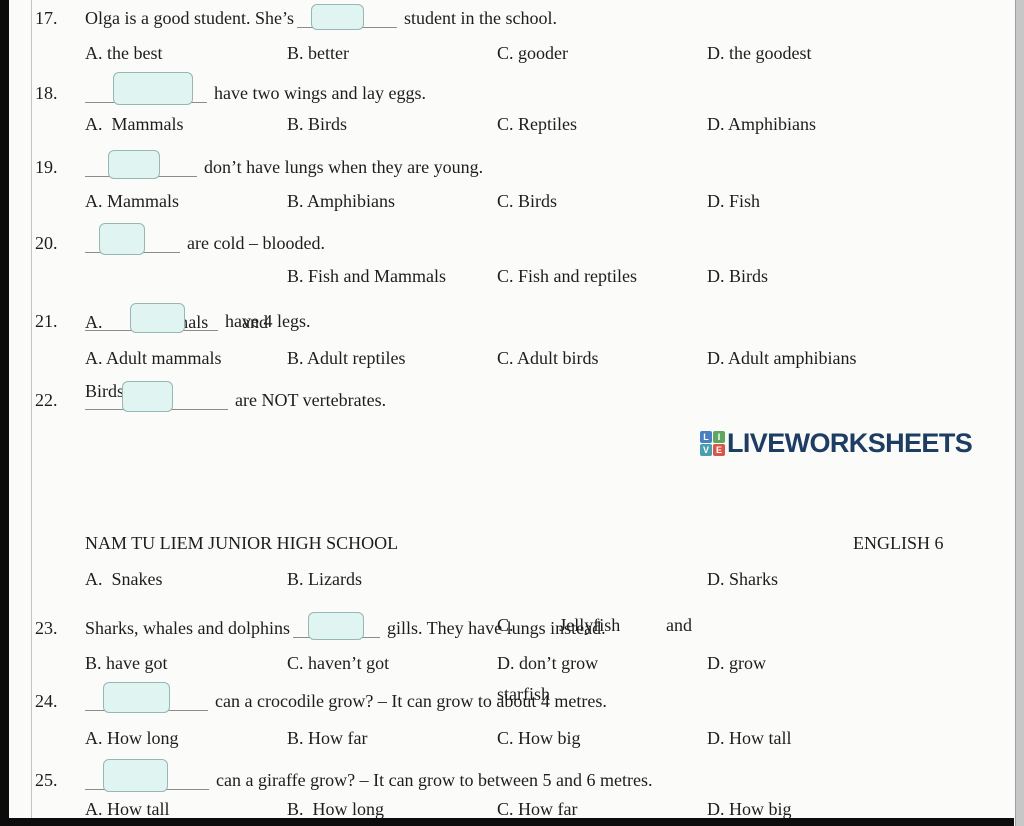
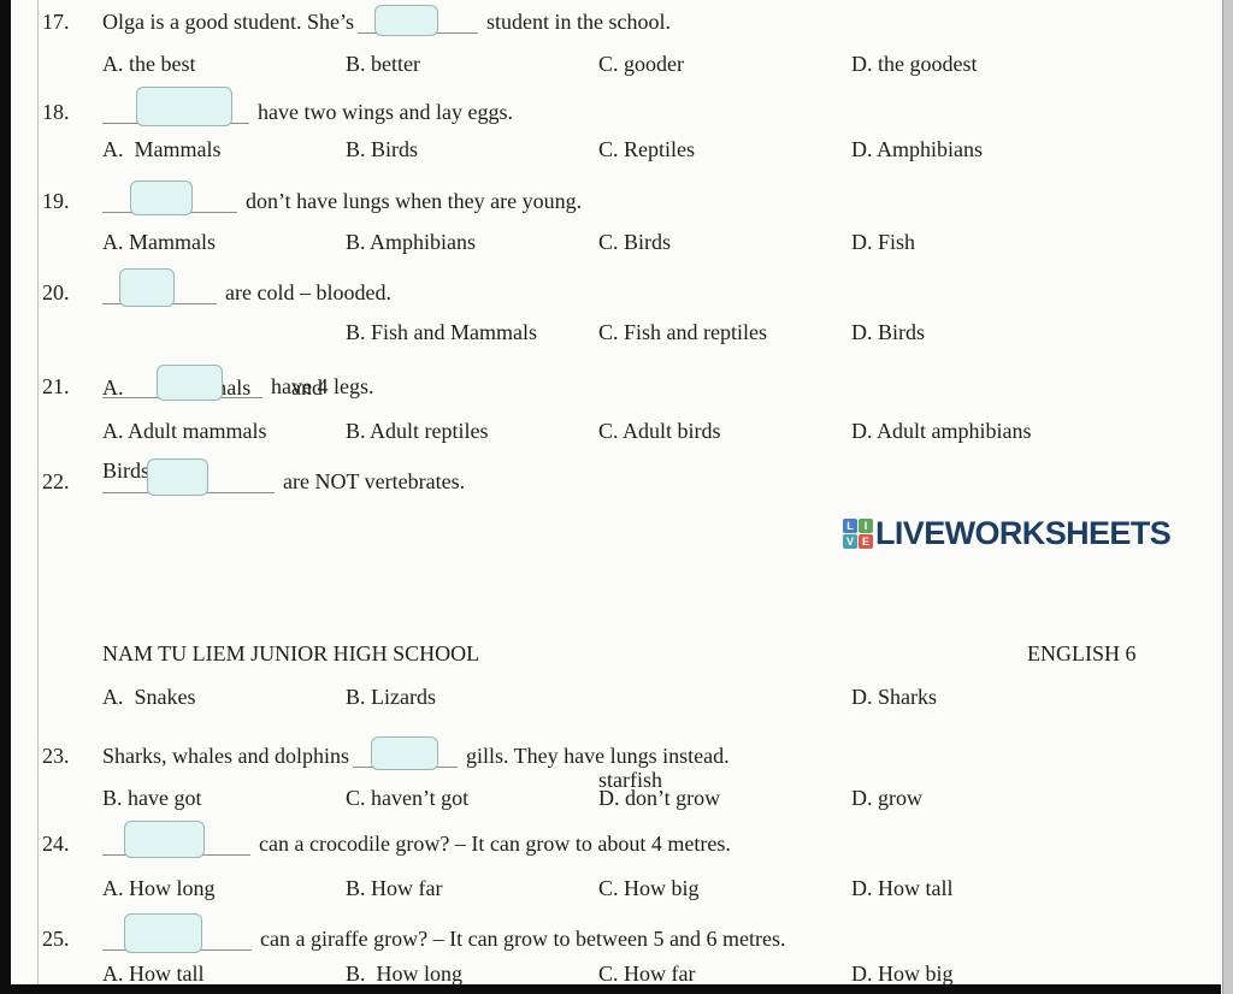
  17.
  Olga is a good student. She’s student in the school.
  A. the best
  B. better
  C. gooder
  D. the goodest
  18.
  have two wings and lay eggs.
  A. Mammals
  B. Birds
  C. Reptiles
  D. Amphibians
  19.
  don’t have lungs when they are young.
  A. Mammals
  B. Amphibians
  C. Birds
  D. Fish
  20.
  are cold – blooded.
  Birds
  B. Fish and Mammals
  C. Fish and reptiles
  D. Birds
  21.
  have 4 legs.
  A. Adult mammals
  B. Adult reptiles
  C. Adult birds
  D. Adult amphibians
  22.
  are NOT vertebrates.
  L
  I
  V
  E
  LIVEWORKSHEETS
  NAM TU LIEM JUNIOR HIGH SCHOOL
  ENGLISH 6
  A. Snakes
  B. Lizards
- C. Jellyfish and
  starfish
  D. Sharks
  23.
  Sharks, whales and dolphins gills. They have lungs instead.
  B. have got
  C. haven’t got
  D. don’t grow
  D. grow
  24.
  can a crocodile grow? – It can grow to about 4 metres.
  A. How long
  B. How far
  C. How big
  D. How tall
  25.
  can a giraffe grow? – It can grow to between 5 and 6 metres.
  A. How tall
  B. How long
  C. How far
  D. How big
